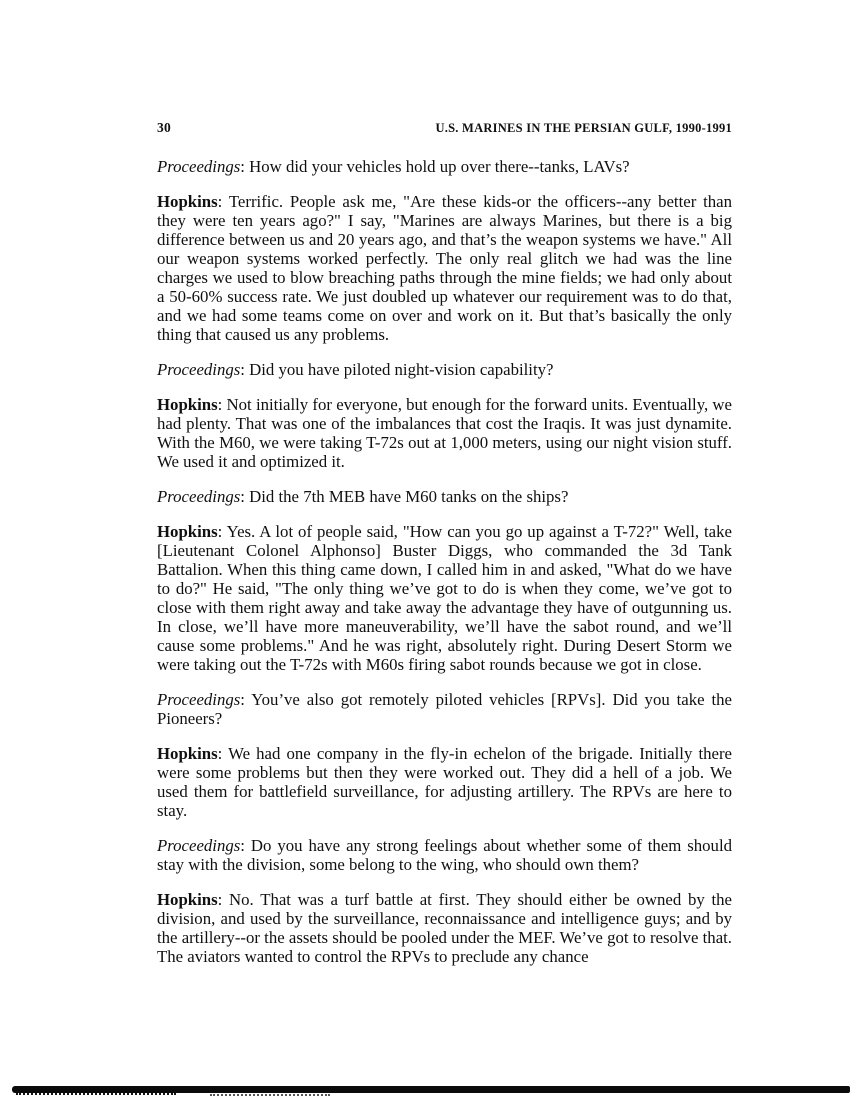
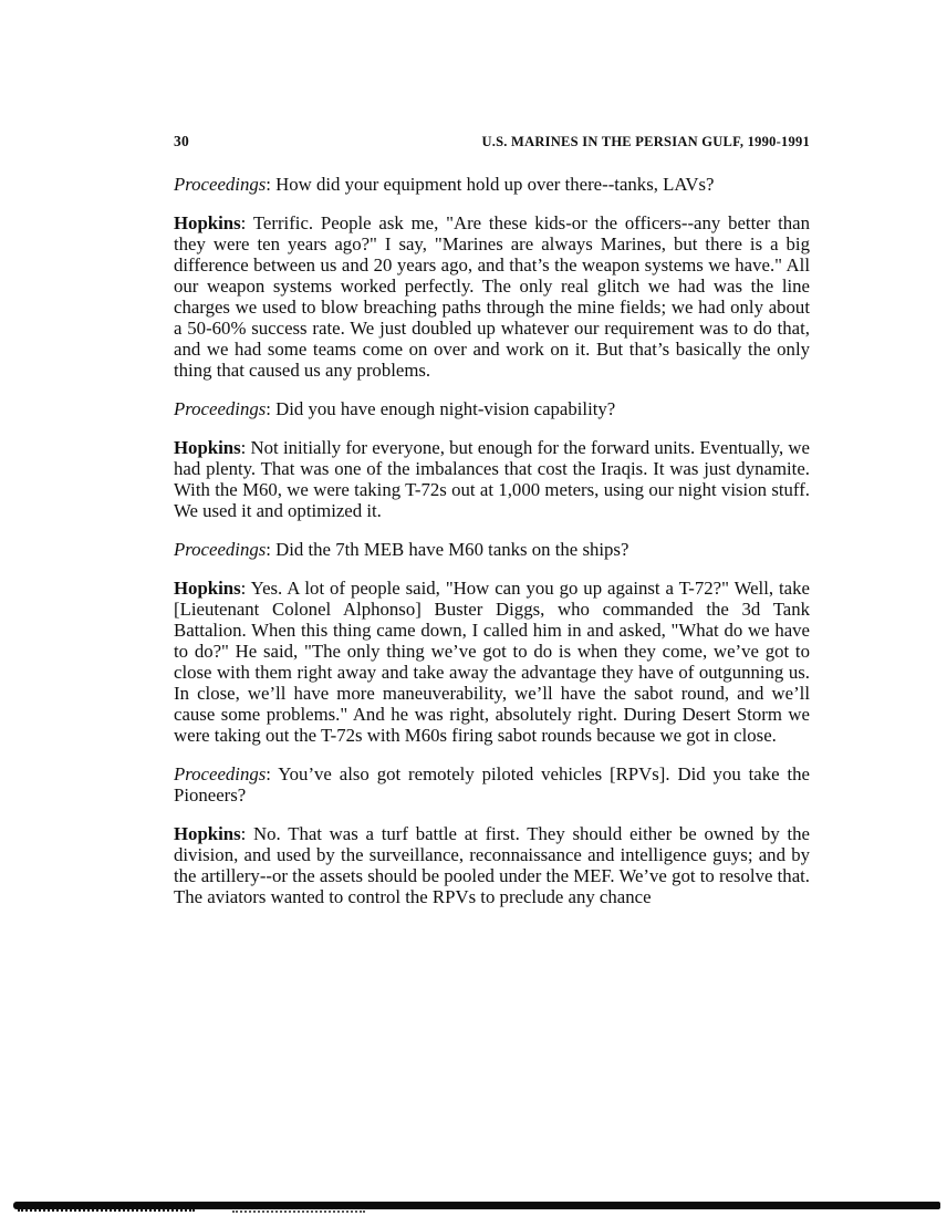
  30
  U.S. MARINES IN THE PERSIAN GULF, 1990-1991
- Proceedings: How did your vehicles hold up over there--tanks, LAVs?
+ Proceedings: How did your equipment hold up over there--tanks, LAVs?
  Hopkins: Terrific. People ask me, "Are these kids-or the officers--any better than they were ten years ago?" I say, "Marines are always Marines, but there is a big difference between us and 20 years ago, and that’s the weapon systems we have." All our weapon systems worked perfectly. The only real glitch we had was the line charges we used to blow breaching paths through the mine fields; we had only about a 50-60% success rate. We just doubled up whatever our requirement was to do that, and we had some teams come on over and work on it. But that’s basically the only thing that caused us any problems.
- Proceedings: Did you have piloted night-vision capability?
+ Proceedings: Did you have enough night-vision capability?
  Hopkins: Not initially for everyone, but enough for the forward units. Eventually, we had plenty. That was one of the imbalances that cost the Iraqis. It was just dynamite. With the M60, we were taking T-72s out at 1,000 meters, using our night vision stuff. We used it and optimized it.
  Proceedings: Did the 7th MEB have M60 tanks on the ships?
  Hopkins: Yes. A lot of people said, "How can you go up against a T-72?" Well, take [Lieutenant Colonel Alphonso] Buster Diggs, who commanded the 3d Tank Battalion. When this thing came down, I called him in and asked, "What do we have to do?" He said, "The only thing we’ve got to do is when they come, we’ve got to close with them right away and take away the advantage they have of outgunning us. In close, we’ll have more maneuverability, we’ll have the sabot round, and we’ll cause some problems." And he was right, absolutely right. During Desert Storm we were taking out the T-72s with M60s firing sabot rounds because we got in close.
  Proceedings: You’ve also got remotely piloted vehicles [RPVs]. Did you take the Pioneers?
- Hopkins: We had one company in the fly-in echelon of the brigade. Initially there were some problems but then they were worked out. They did a hell of a job. We used them for battlefield surveillance, for adjusting artillery. The RPVs are here to stay.
- Proceedings: Do you have any strong feelings about whether some of them should stay with the division, some belong to the wing, who should own them?
  Hopkins: No. That was a turf battle at first. They should either be owned by the division, and used by the surveillance, reconnaissance and intelligence guys; and by the artillery--or the assets should be pooled under the MEF. We’ve got to resolve that. The aviators wanted to control the RPVs to preclude any chance
